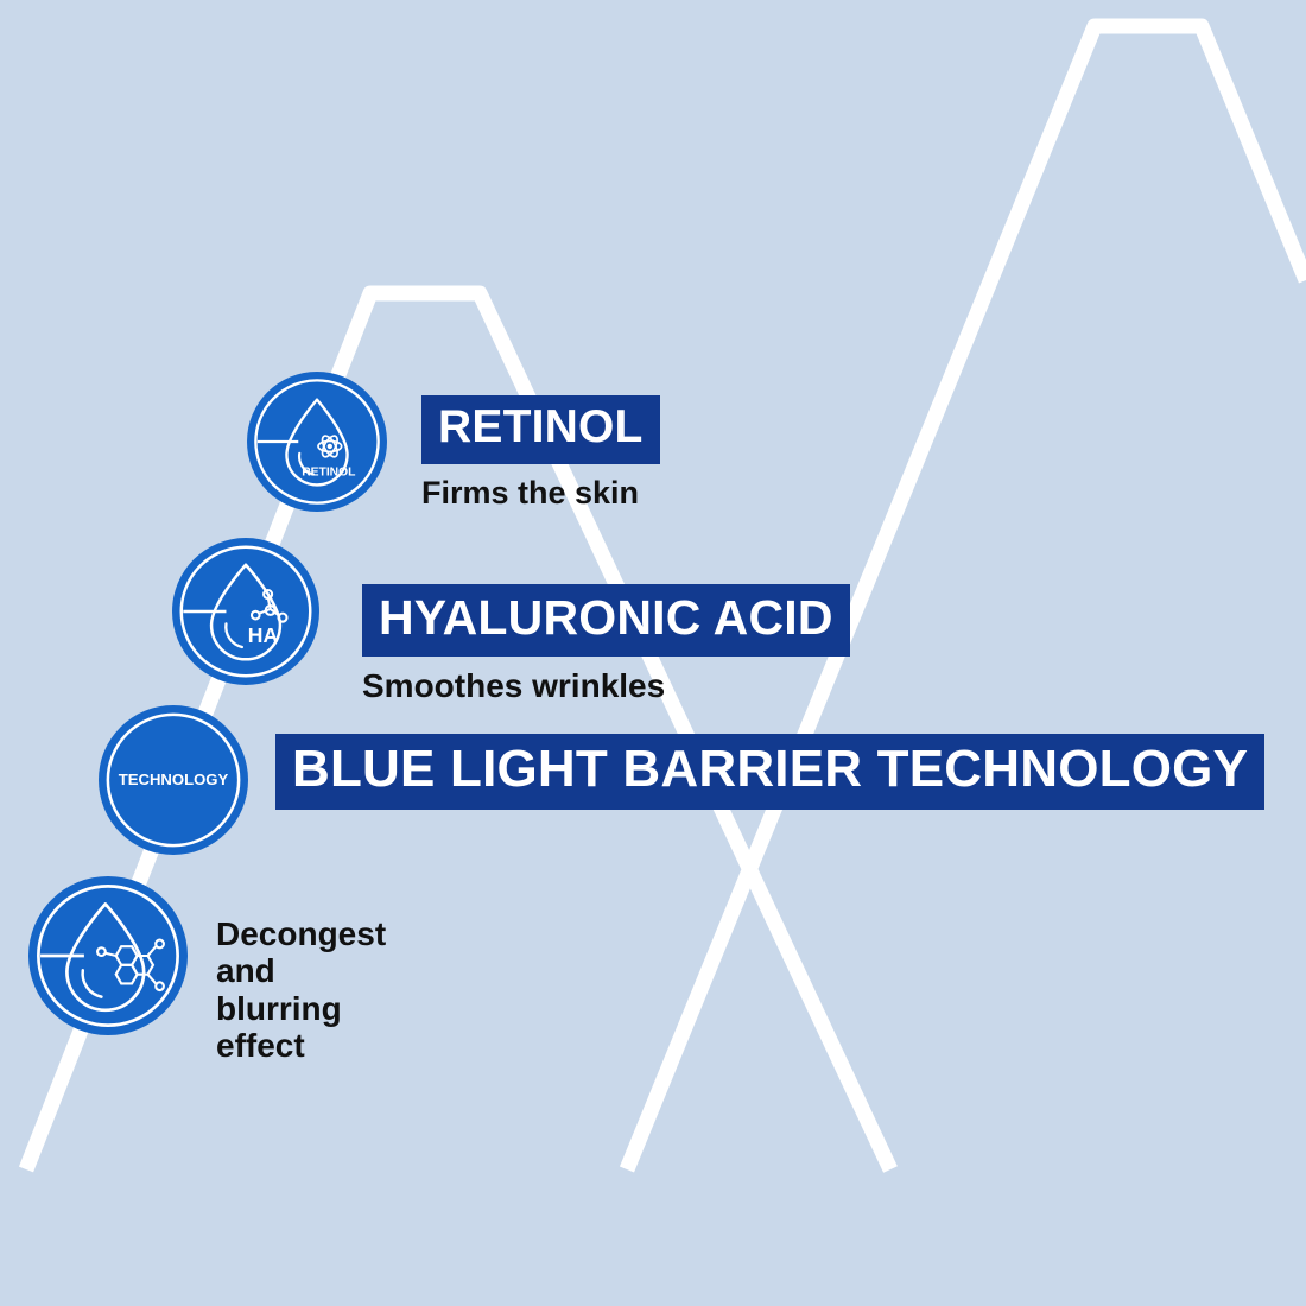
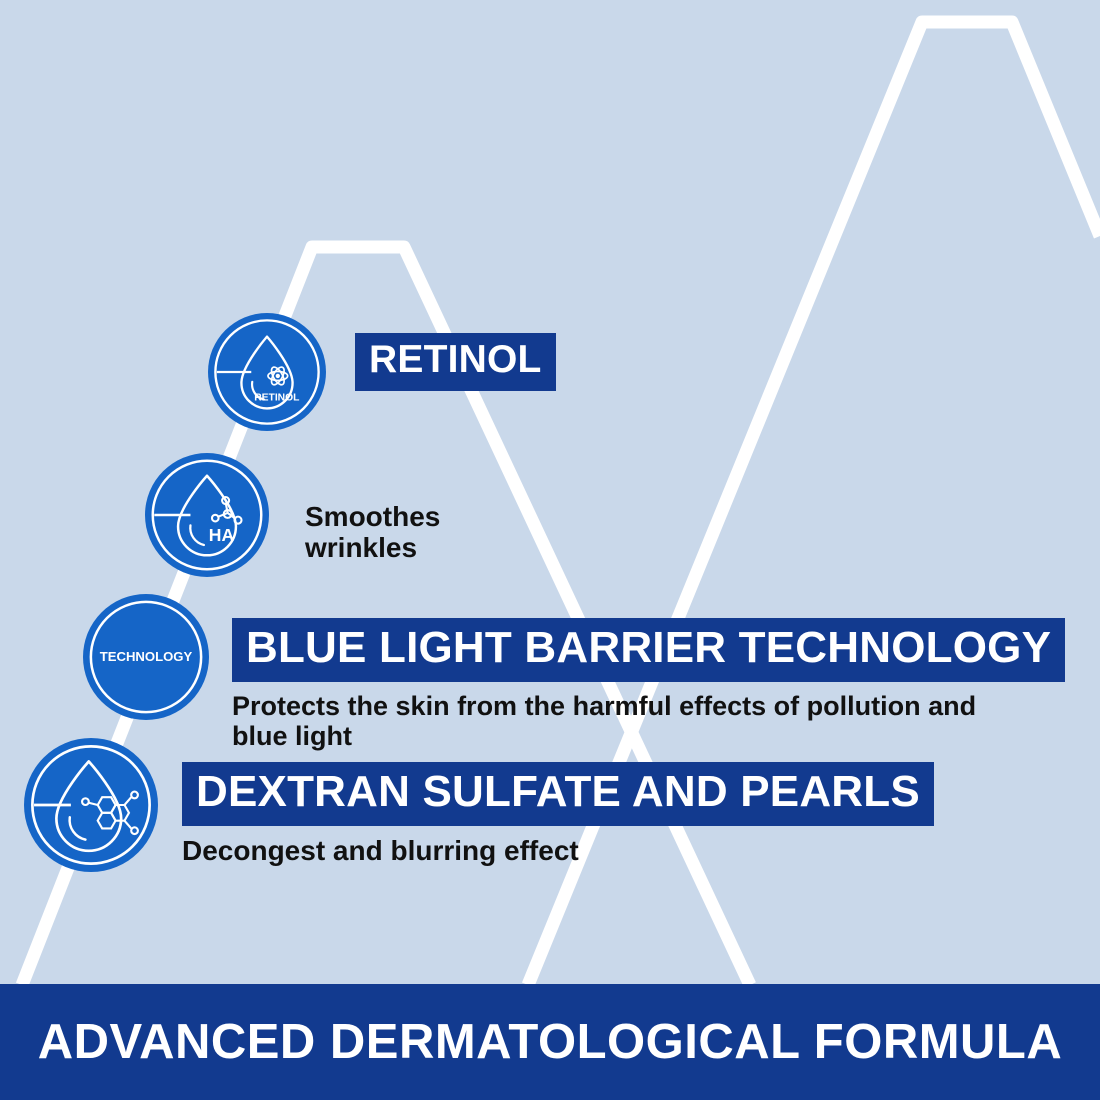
  RETINOL
  RETINOL
- Firms the skin
  HA
- HYALURONIC ACID
  Smoothes wrinkles
  TECHNOLOGY
  BLUE LIGHT BARRIER TECHNOLOGY
+ Protects the skin from the harmful effects of pollution and blue light
+ DEXTRAN SULFATE AND PEARLS
  Decongest and blurring effect
+ ADVANCED DERMATOLOGICAL FORMULA
